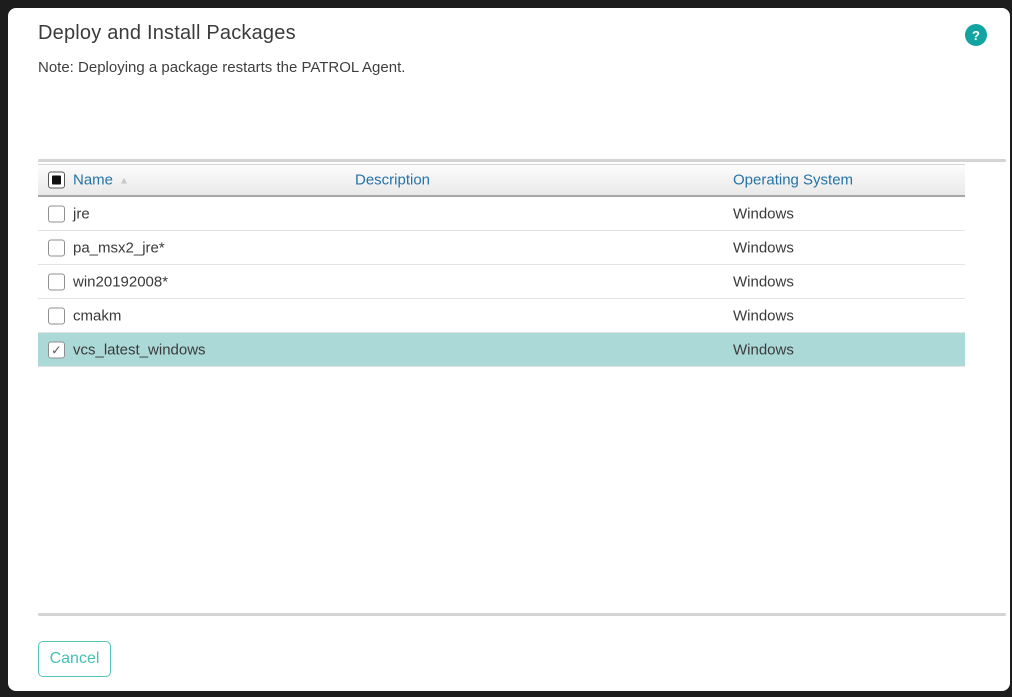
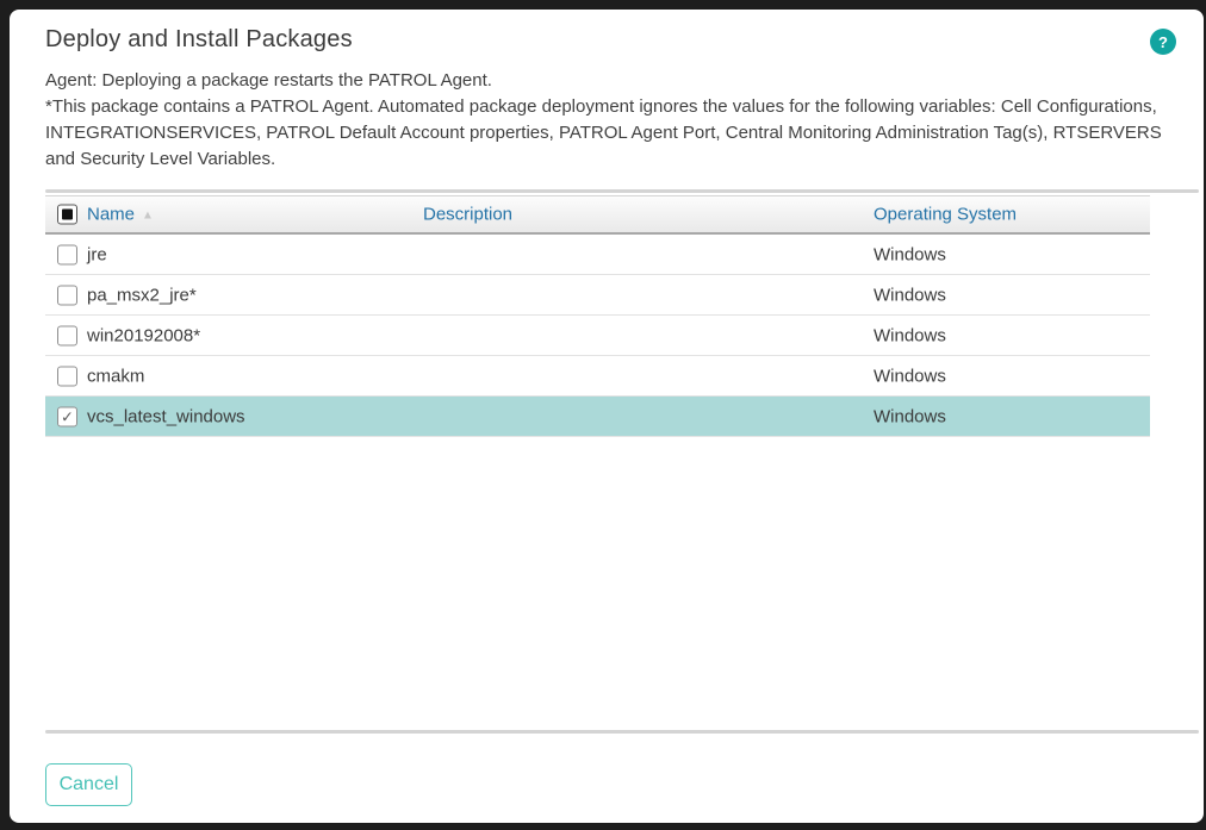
  Deploy and Install Packages
  ?
- Note: Deploying a package restarts the PATROL Agent.
+ Agent: Deploying a package restarts the PATROL Agent.
+ *This package contains a PATROL Agent. Automated package deployment ignores the values for the following variables: Cell Configurations, INTEGRATIONSERVICES, PATROL Default Account properties, PATROL Agent Port, Central Monitoring Administration Tag(s), RTSERVERS and Security Level Variables.
  Name ▲
  Description
  Operating System
  jre
  Windows
  pa_msx2_jre*
  Windows
  win20192008*
  Windows
  cmakm
  Windows
  ✓
  vcs_latest_windows
  Windows
  Cancel
